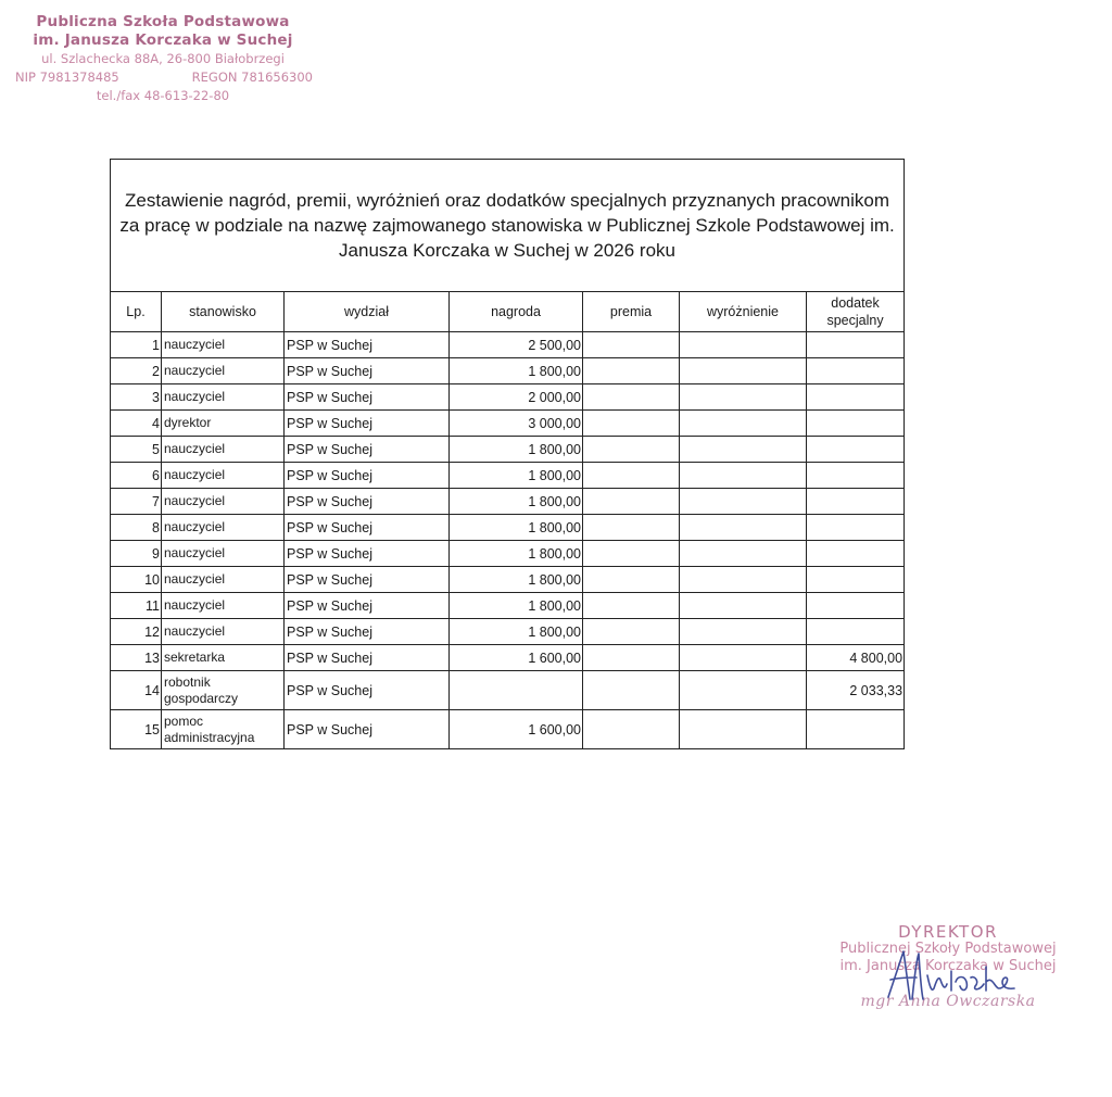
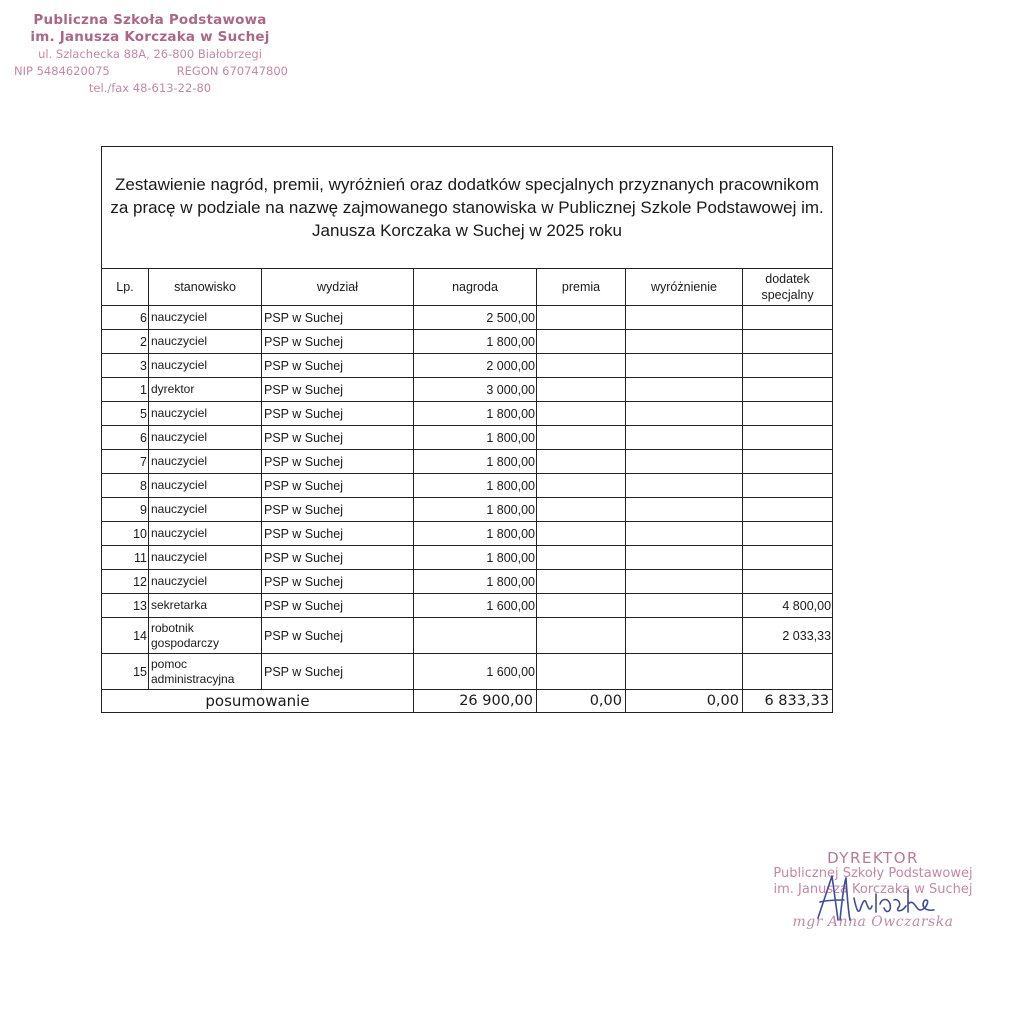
  Publiczna Szkoła Podstawowa
  im. Janusza Korczaka w Suchej
  ul. Szlachecka 88A, 26-800 Białobrzegi
- NIP 7981378485
+ NIP 5484620075
- REGON 781656300
+ REGON 670747800
  tel./fax 48-613-22-80
- Zestawienie nagród, premii, wyróżnień oraz dodatków specjalnych przyznanych pracownikom za pracę w podziale na nazwę zajmowanego stanowiska w Publicznej Szkole Podstawowej im. Janusza Korczaka w Suchej w 2026 roku
+ Zestawienie nagród, premii, wyróżnień oraz dodatków specjalnych przyznanych pracownikom za pracę w podziale na nazwę zajmowanego stanowiska w Publicznej Szkole Podstawowej im. Janusza Korczaka w Suchej w 2025 roku
  Lp.	stanowisko	wydział	nagroda	premia	wyróżnienie	dodatek specjalny
- 1	nauczyciel	PSP w Suchej	2 500,00
+ 6	nauczyciel	PSP w Suchej	2 500,00
  2	nauczyciel	PSP w Suchej	1 800,00
  3	nauczyciel	PSP w Suchej	2 000,00
- 4	dyrektor	PSP w Suchej	3 000,00
+ 1	dyrektor	PSP w Suchej	3 000,00
  5	nauczyciel	PSP w Suchej	1 800,00
  6	nauczyciel	PSP w Suchej	1 800,00
  7	nauczyciel	PSP w Suchej	1 800,00
  8	nauczyciel	PSP w Suchej	1 800,00
  9	nauczyciel	PSP w Suchej	1 800,00
  10	nauczyciel	PSP w Suchej	1 800,00
  11	nauczyciel	PSP w Suchej	1 800,00
  12	nauczyciel	PSP w Suchej	1 800,00
  13	sekretarka	PSP w Suchej	1 600,00			4 800,00
  14	robotnik gospodarczy	PSP w Suchej				2 033,33
  15	pomoc administracyjna	PSP w Suchej	1 600,00
+ posumowanie	26 900,00	0,00	0,00	6 833,33
  DYREKTOR
  Publicznej Szkoły Podstawowej
  im. Janusz Korczaka w Suchej
  mgr Anna Owczarska
